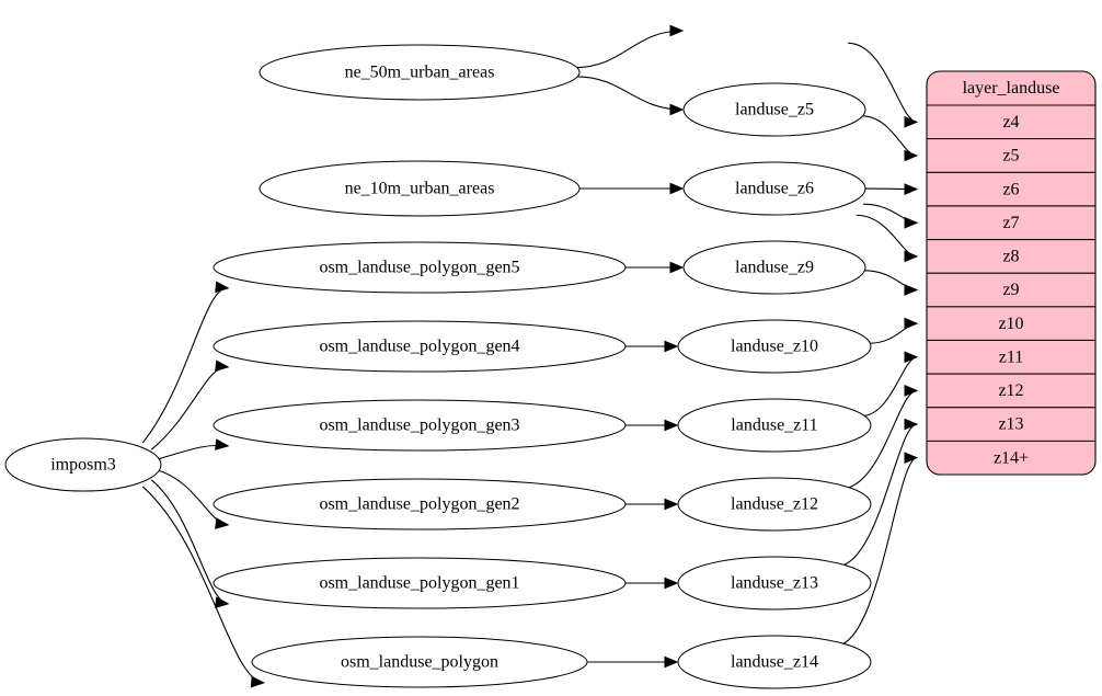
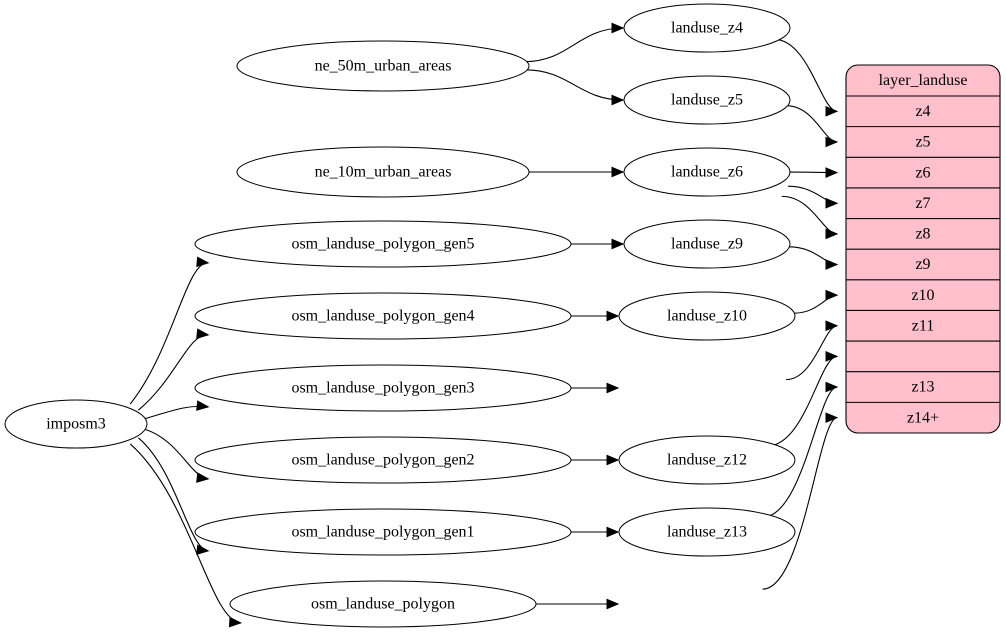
  imposm3
  ne_50m_urban_areas
  ne_10m_urban_areas
  osm_landuse_polygon_gen5
  osm_landuse_polygon_gen4
  osm_landuse_polygon_gen3
  osm_landuse_polygon_gen2
  osm_landuse_polygon_gen1
  osm_landuse_polygon
+ landuse_z4
  landuse_z5
  landuse_z6
  landuse_z9
  landuse_z10
- landuse_z11
  landuse_z12
  landuse_z13
- landuse_z14
  layer_landuse
  z4
  z5
  z6
  z7
  z8
  z9
  z10
  z11
- z12
  z13
  z14+
